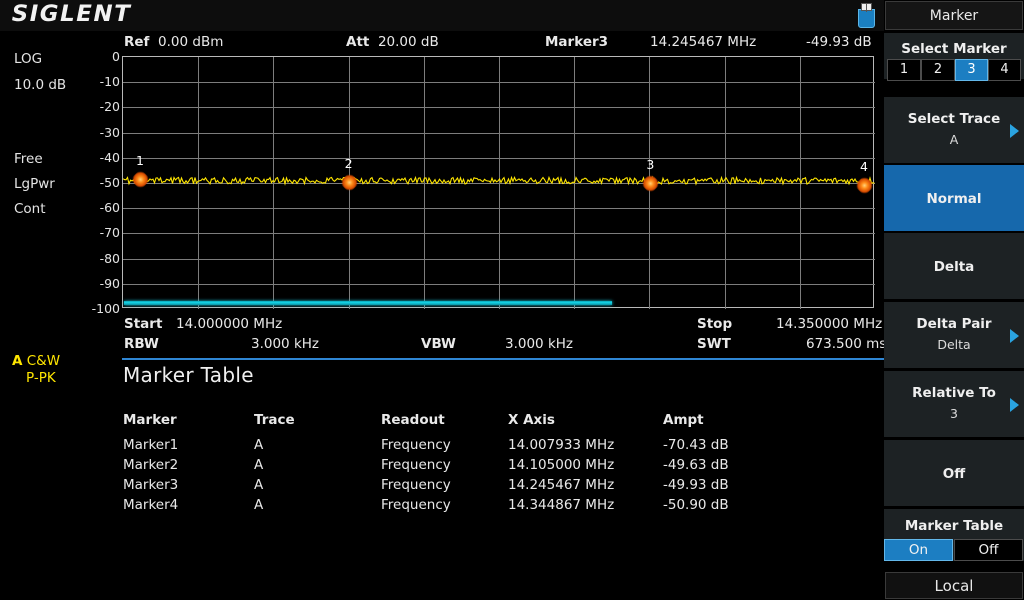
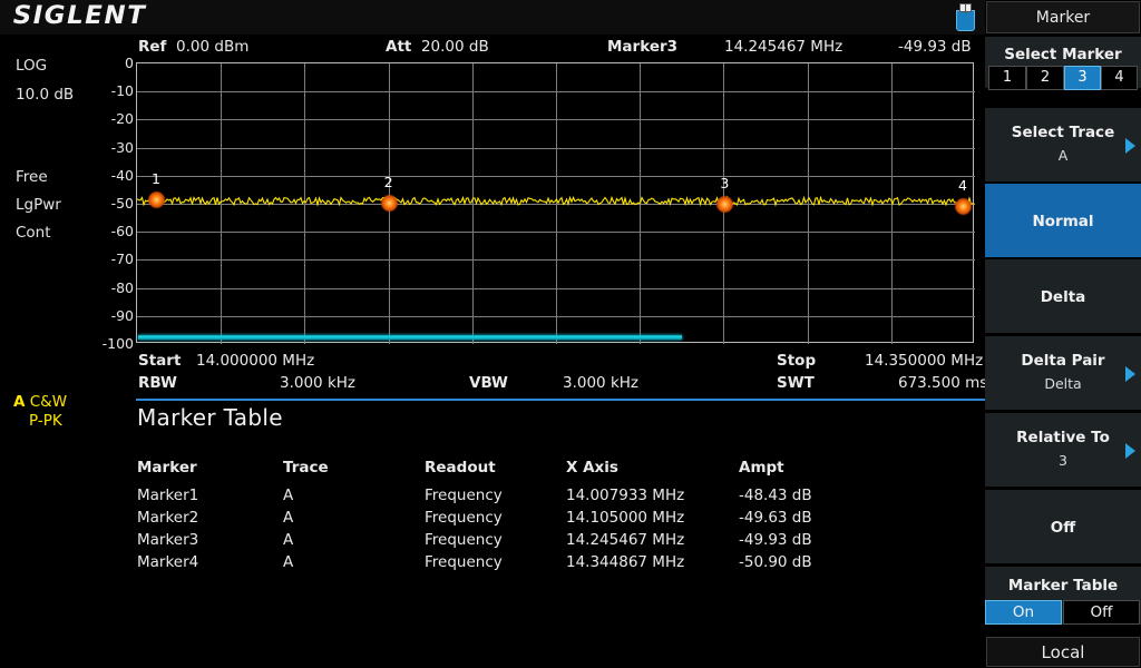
  SIGLENT
  Ref 0.00 dBm
  Att 20.00 dB
  Marker3
  14.245467 MHz
  -49.93 dB
  LOG
  10.0 dB
  Free
  LgPwr
  Cont
  A C&W
  P-PK
  0
  -10
  -20
  -30
  -40
  -50
  -60
  -70
  -80
  -90
  -100
  1
  2
  3
  4
  Start
  14.000000 MHz
  Stop
  14.350000 MHz
  RBW
  3.000 kHz
  VBW
  3.000 kHz
  SWT
  673.500 ms
  Marker Table
  Marker
  Trace
  Readout
  X Axis
  Ampt
  Marker1
  A
  Frequency
  14.007933 MHz
- -70.43 dB
+ -48.43 dB
  Marker2
  A
  Frequency
  14.105000 MHz
  -49.63 dB
  Marker3
  A
  Frequency
  14.245467 MHz
  -49.93 dB
  Marker4
  A
  Frequency
  14.344867 MHz
  -50.90 dB
  Marker
  Select Marker
  1
  2
  3
  4
  Select Trace
  A
  Normal
  Delta
  Delta Pair
  Delta
  Relative To
  3
  Off
  Marker Table
  On
  Off
  Local
